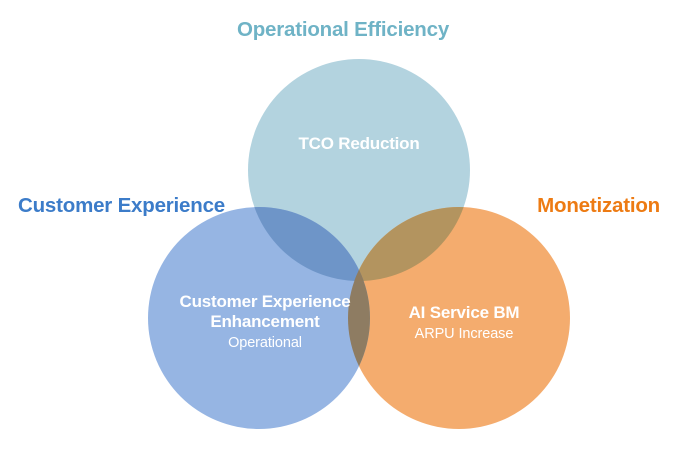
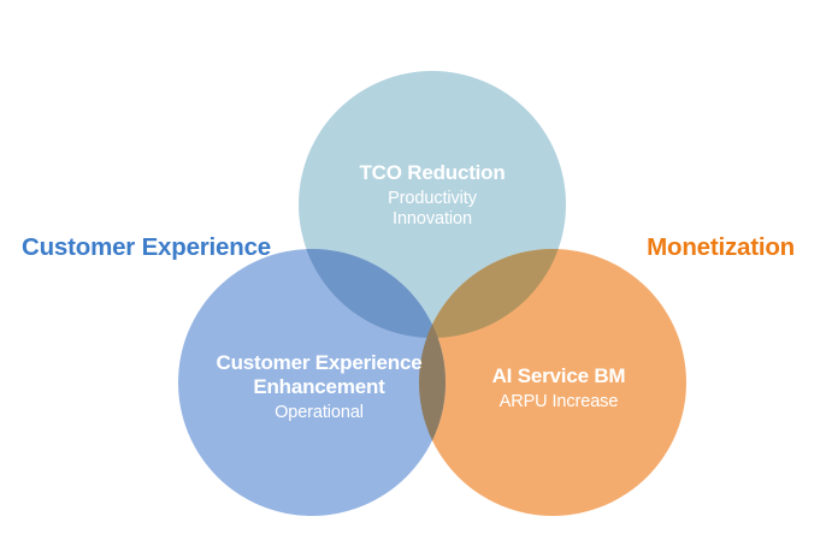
- Operational Efficiency
  Customer Experience
  Monetization
  TCO Reduction
+ Productivity
+ Innovation
  Customer Experience
  Enhancement
  Operational
  AI Service BM
  ARPU Increase
